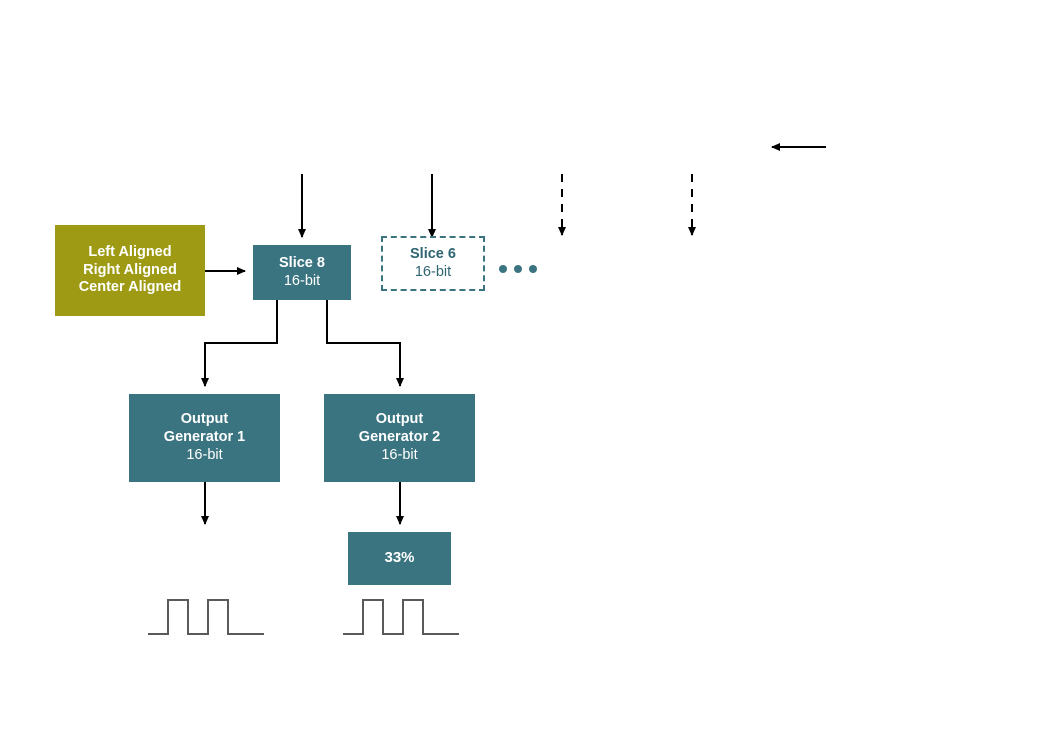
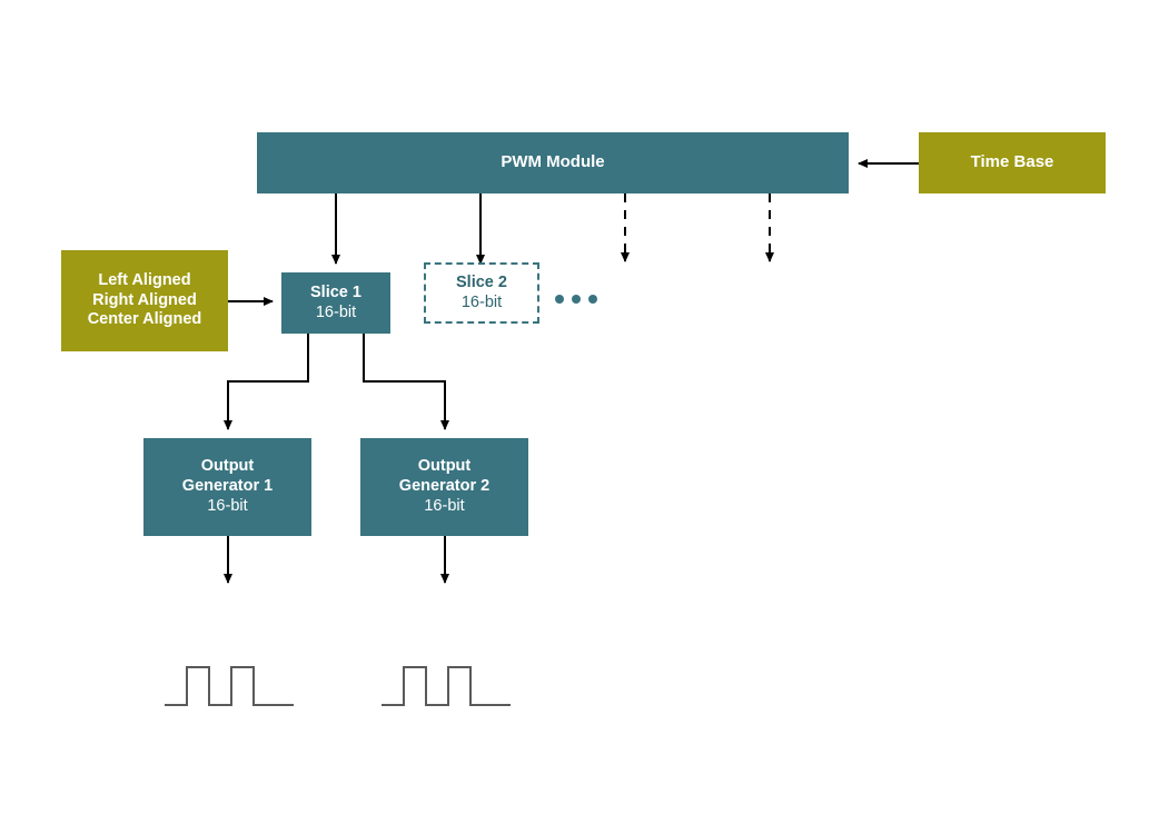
+ PWM Module
+ Time Base
  Left Aligned
  Right Aligned
  Center Aligned
- Slice 8
+ Slice 1
  16-bit
- Slice 6
+ Slice 2
  16-bit
  Output
  Generator 1
  16-bit
  Output
  Generator 2
  16-bit
- 33%
